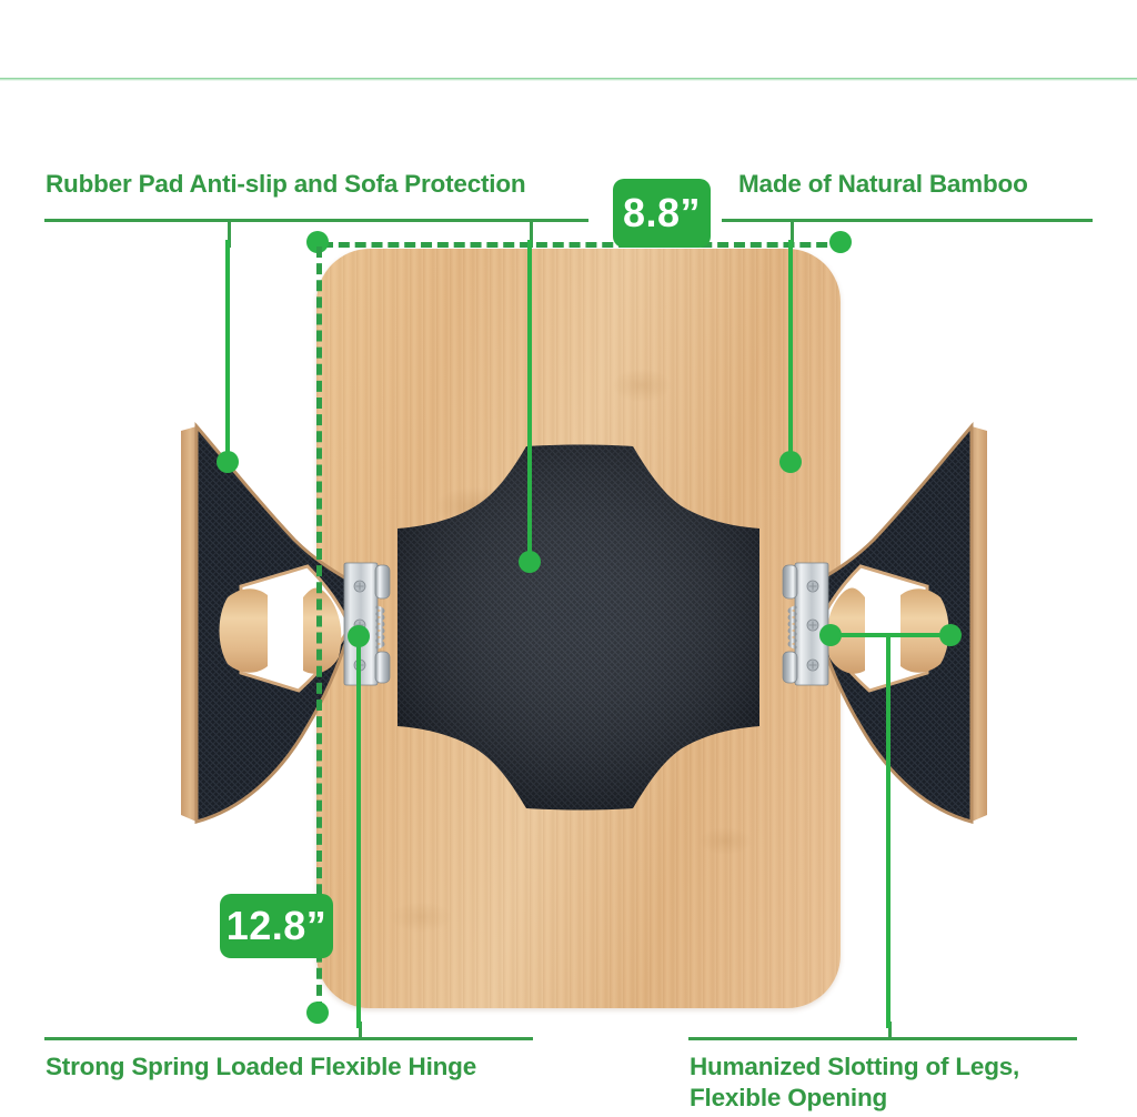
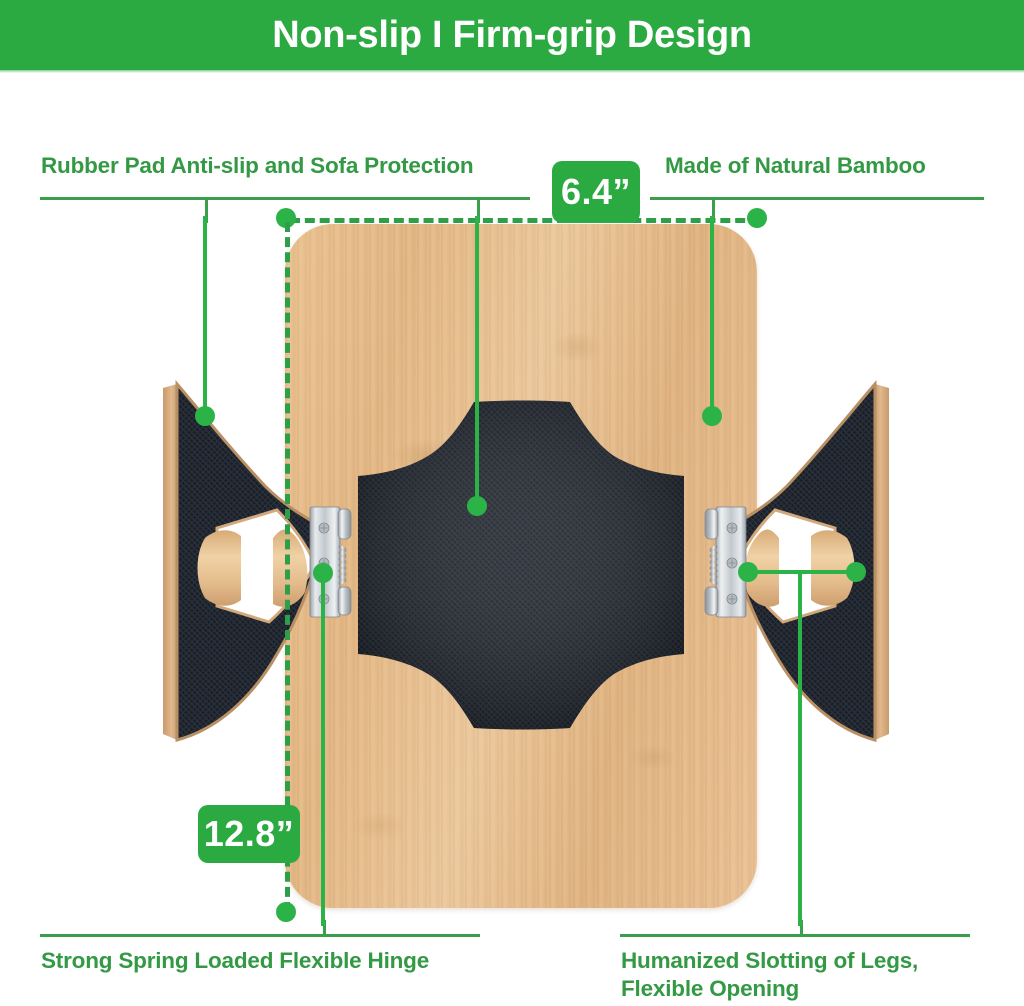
+ Non-slip I Firm-grip Design
  Rubber Pad Anti-slip and Sofa Protection
  Made of Natural Bamboo
  Strong Spring Loaded Flexible Hinge
  Humanized Slotting of Legs,
  Flexible Opening
- 8.8”
+ 6.4”
  12.8”
